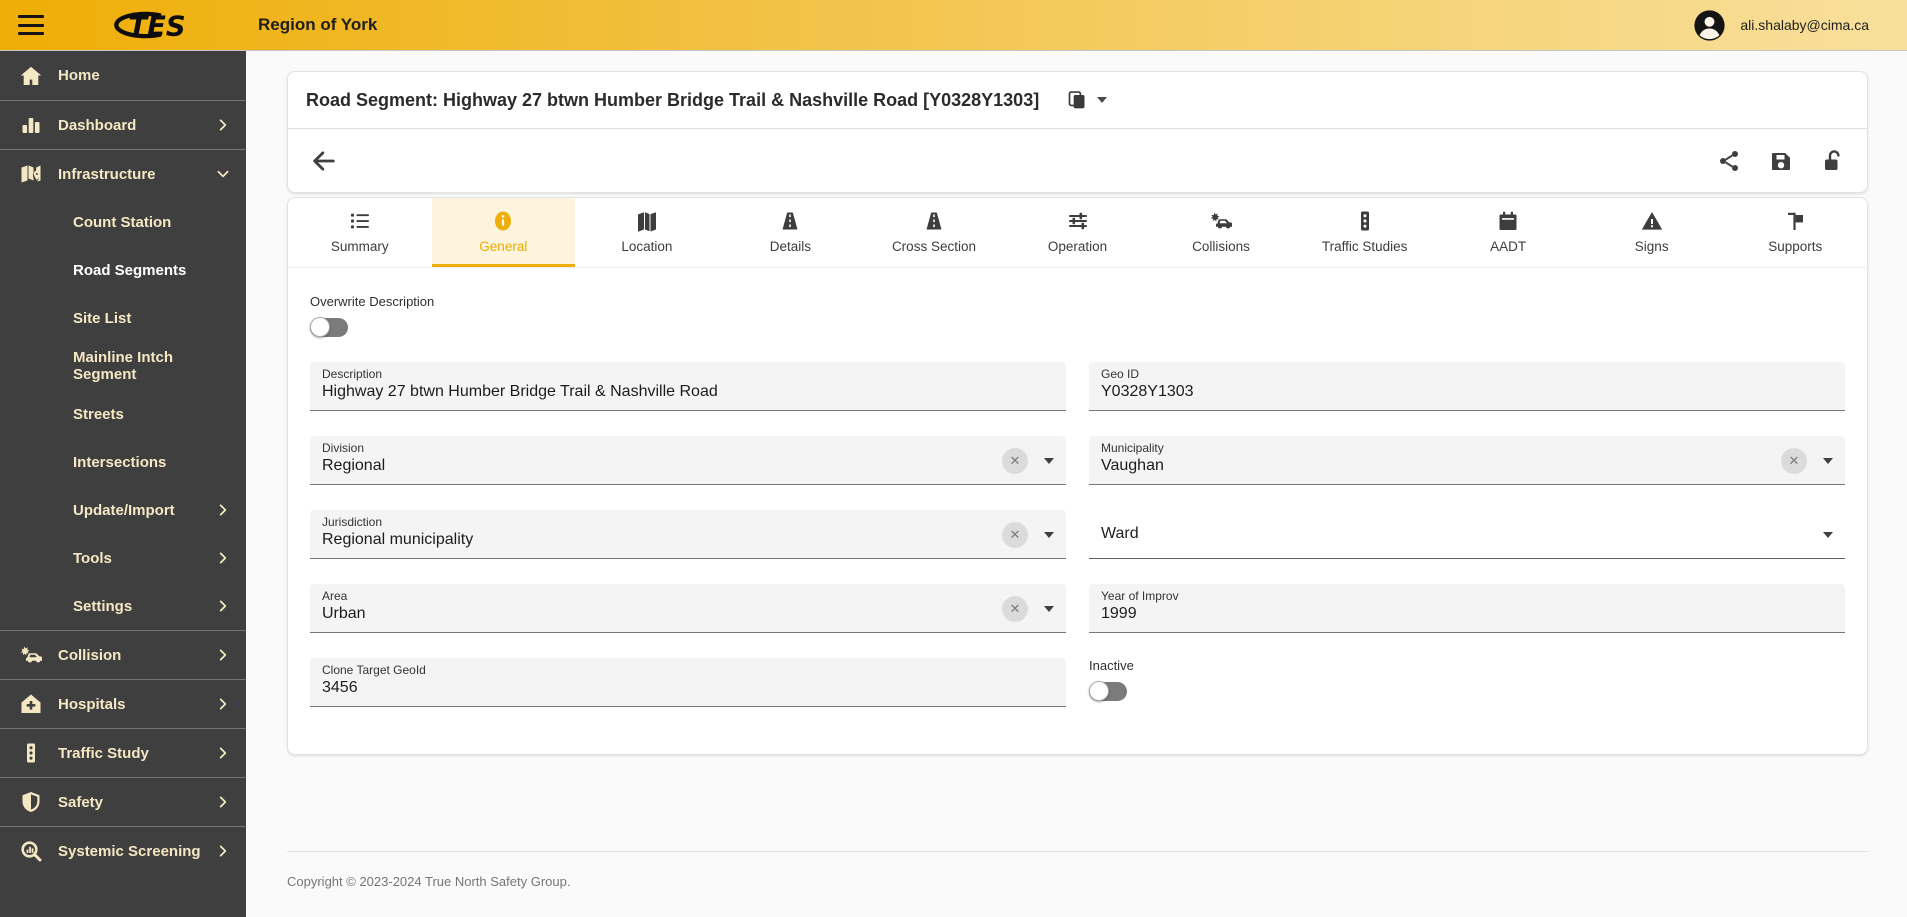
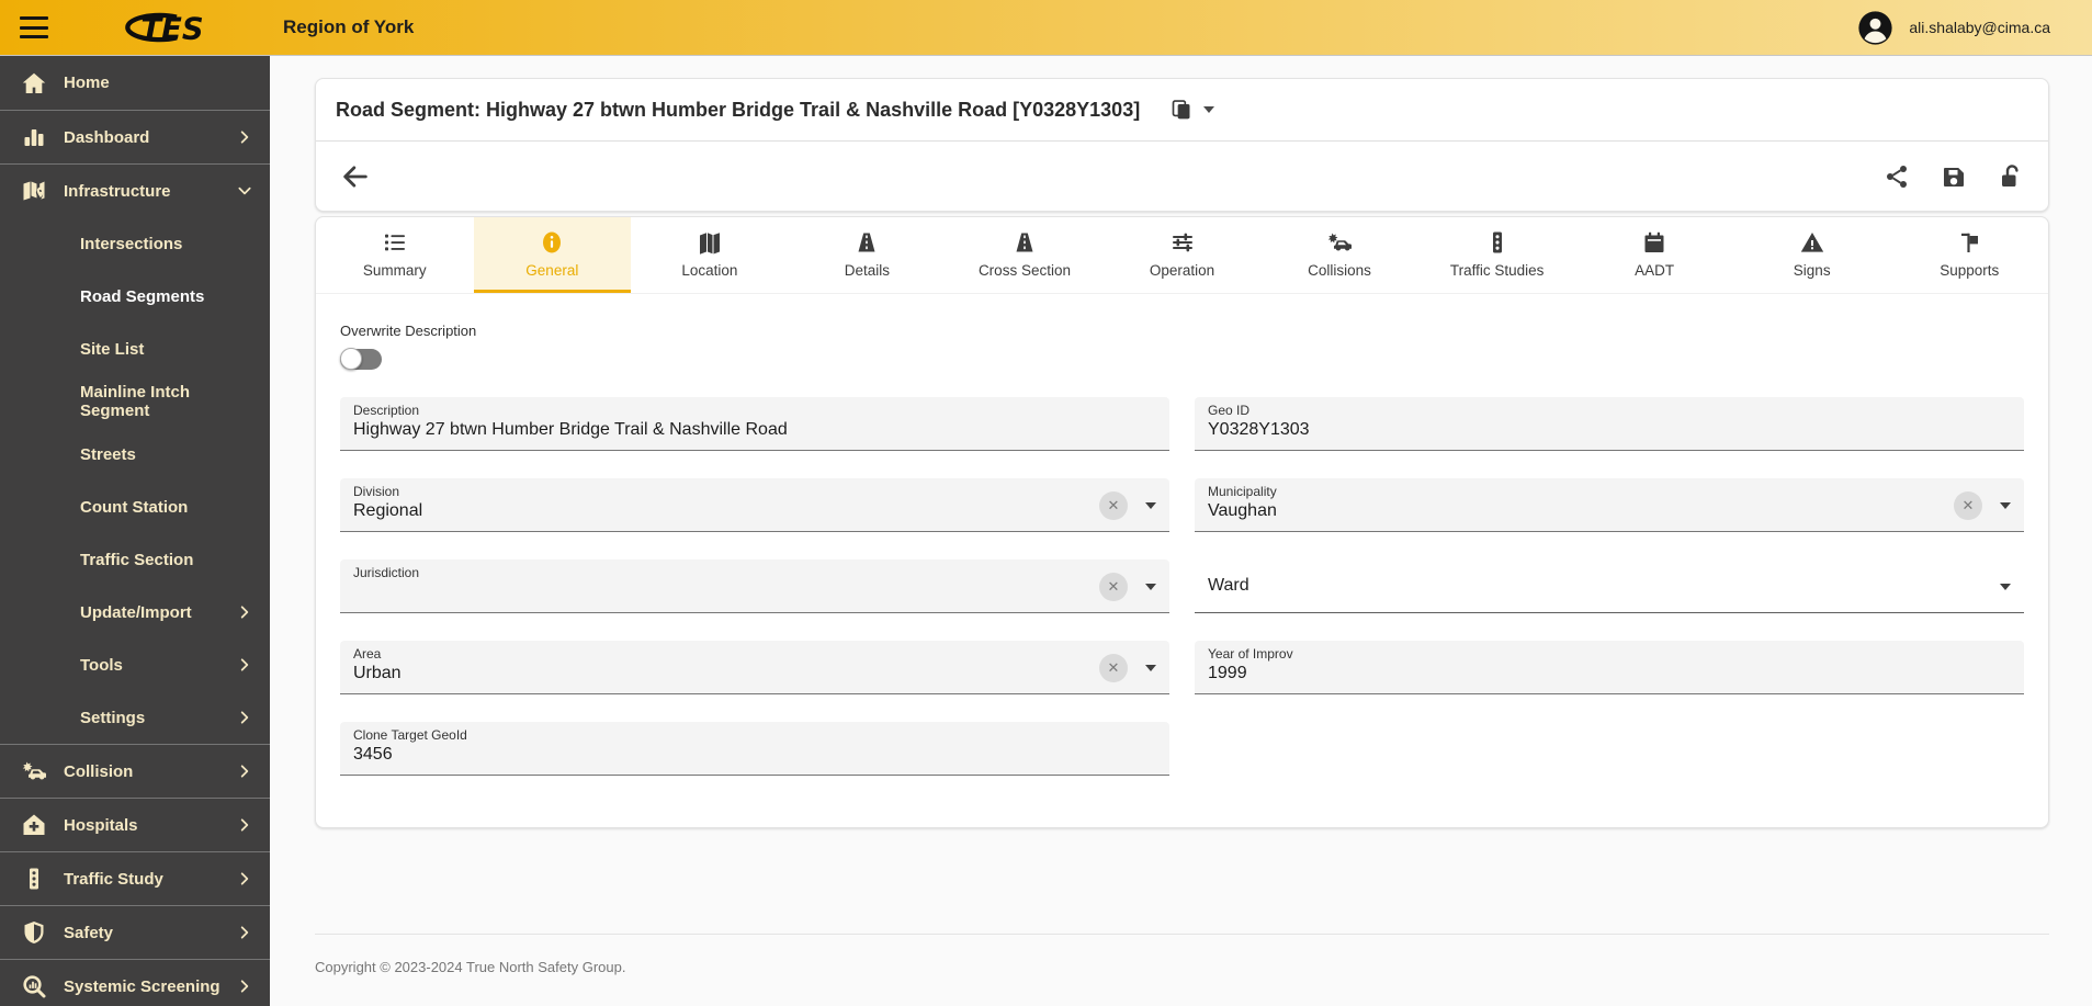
  TES
  Region of York
  ali.shalaby@cima.ca
  Home
  Dashboard
  Infrastructure
- Count Station
+ Intersections
  Road Segments
  Site List
  Mainline Intch Segment
  Streets
- Intersections
+ Count Station
+ Traffic Section
  Update/Import
  Tools
  Settings
  Collision
  Hospitals
  Traffic Study
  Safety
  Systemic Screening
  Road Segment: Highway 27 btwn Humber Bridge Trail & Nashville Road [Y0328Y1303]
  Summary
  General
  Location
  Details
  Cross Section
  Operation
  Collisions
  Traffic Studies
  AADT
  Signs
  Supports
  Overwrite Description
  Description
  Highway 27 btwn Humber Bridge Trail & Nashville Road
  Geo ID
  Y0328Y1303
  Division
  Regional
  Municipality
  Vaughan
  Jurisdiction
- Regional municipality
  Ward
  Area
  Urban
  Year of Improv
  1999
  Clone Target GeoId
  3456
- Inactive
  Copyright © 2023-2024 True North Safety Group.
